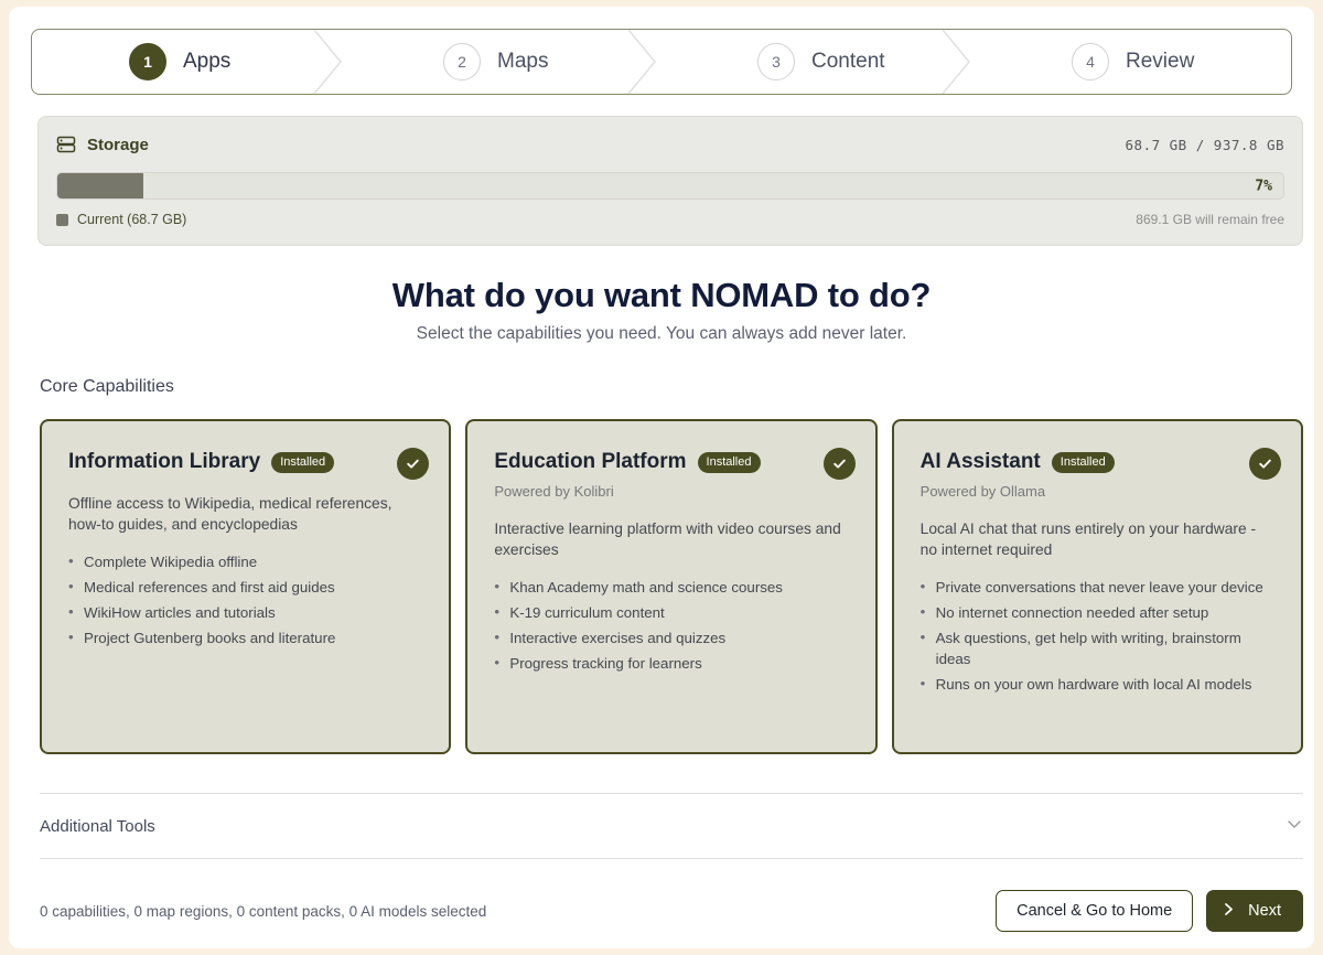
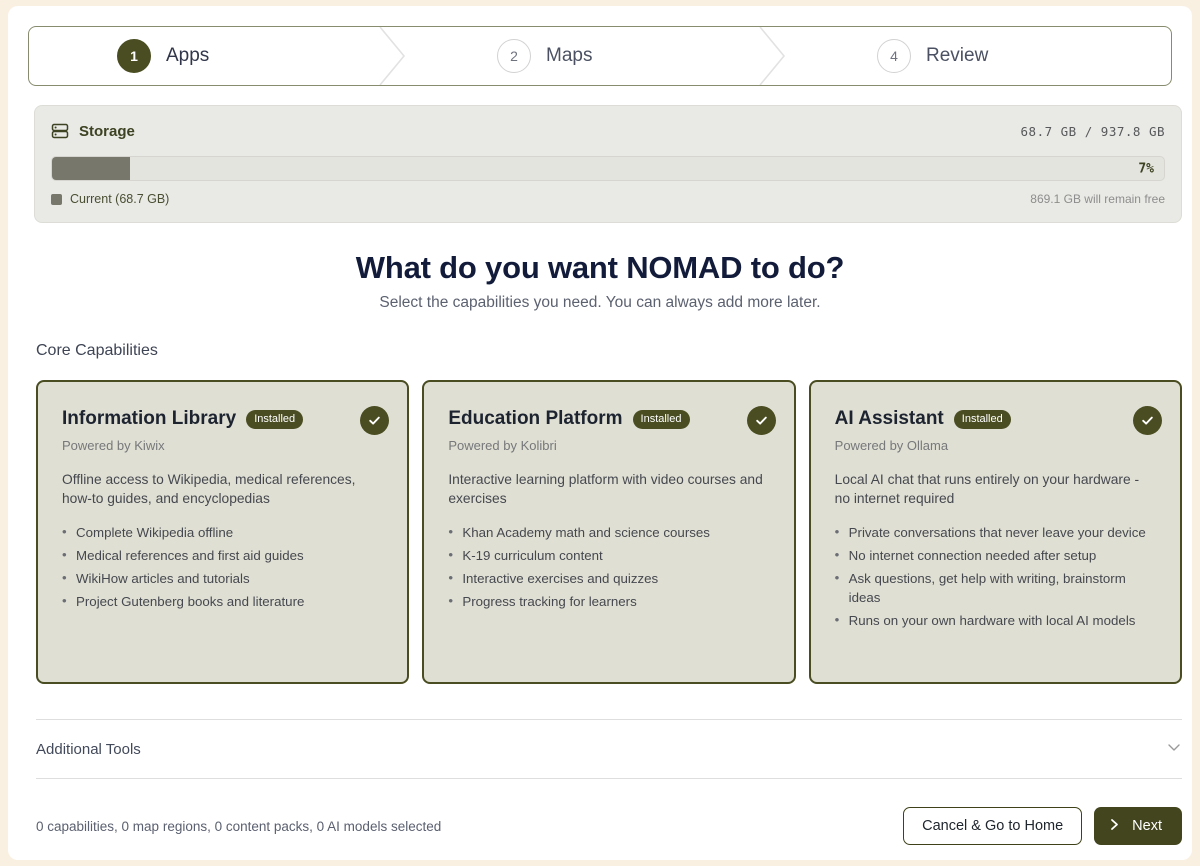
  1
  Apps
  2
  Maps
- 3
- Content
  4
  Review
  Storage
  68.7 GB / 937.8 GB
  7%
  Current (68.7 GB)
  869.1 GB will remain free
  What do you want NOMAD to do?
- Select the capabilities you need. You can always add never later.
+ Select the capabilities you need. You can always add more later.
  Core Capabilities
  Information Library
  Installed
+ Powered by Kiwix
  Offline access to Wikipedia, medical references, how-to guides, and encyclopedias
  Complete Wikipedia offline
  Medical references and first aid guides
  WikiHow articles and tutorials
  Project Gutenberg books and literature
  Education Platform
  Installed
  Powered by Kolibri
  Interactive learning platform with video courses and exercises
  Khan Academy math and science courses
  K-19 curriculum content
  Interactive exercises and quizzes
  Progress tracking for learners
  AI Assistant
  Installed
  Powered by Ollama
  Local AI chat that runs entirely on your hardware - no internet required
  Private conversations that never leave your device
  No internet connection needed after setup
  Ask questions, get help with writing, brainstorm ideas
  Runs on your own hardware with local AI models
  Additional Tools
  0 capabilities, 0 map regions, 0 content packs, 0 AI models selected
  Cancel & Go to Home
  Next
